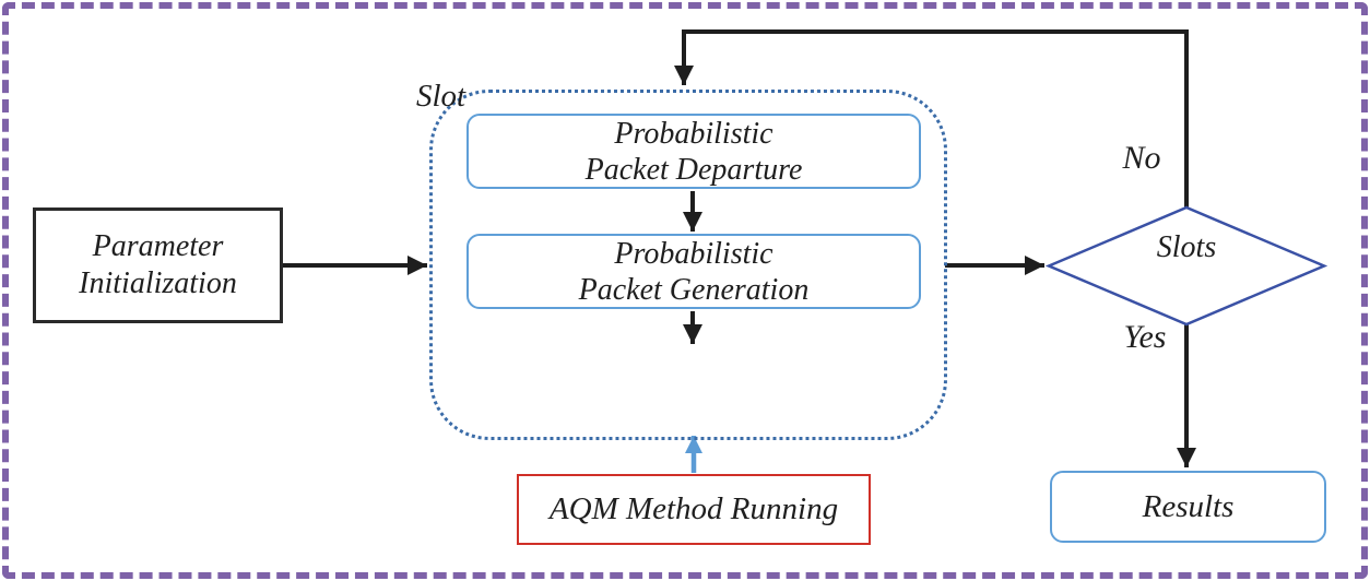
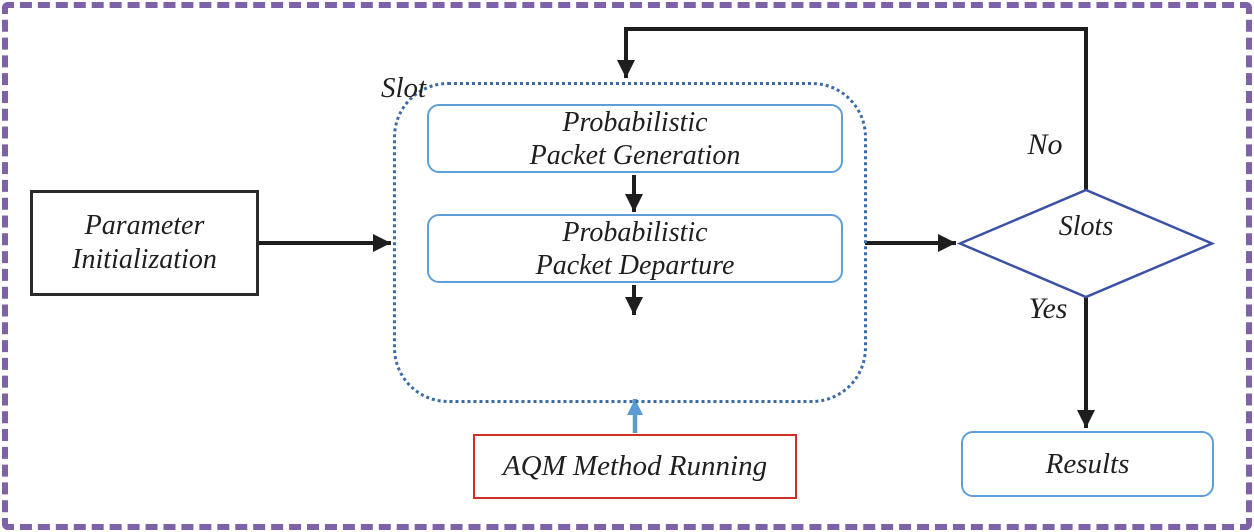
  Parameter
  Initialization
  Slot
  Probabilistic
- Packet Departure
+ Packet Generation
  Probabilistic
- Packet Generation
+ Packet Departure
  AQM Method Running
  Slots
  No
  Yes
  Results
